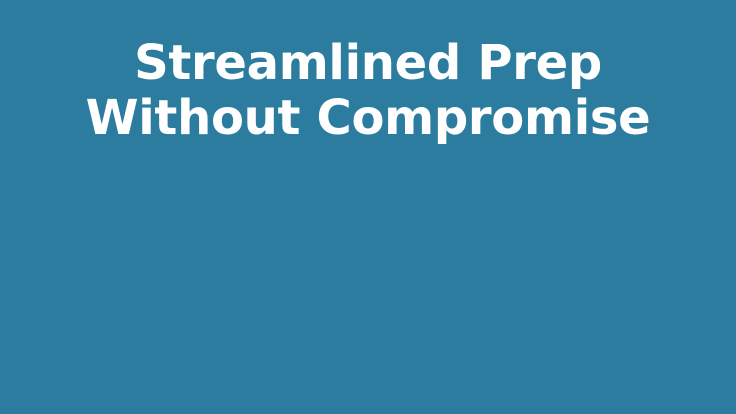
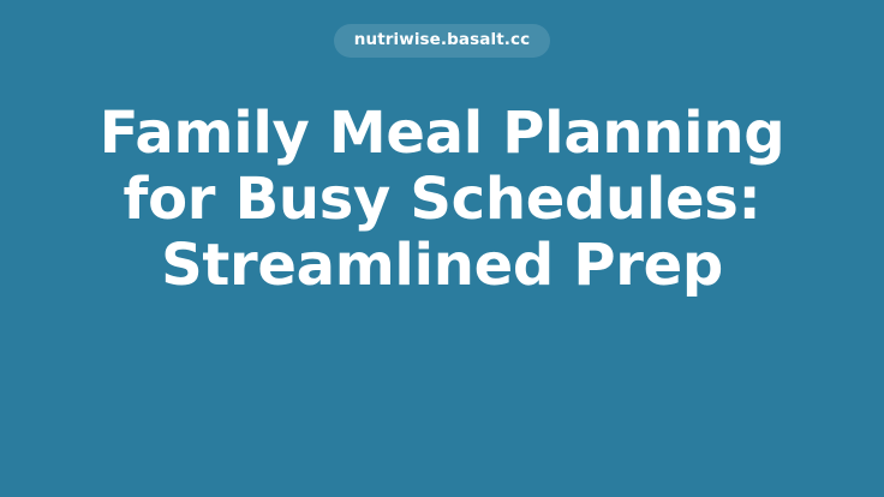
+ nutriwise.basalt.cc
+ Family Meal Planning
+ for Busy Schedules:
  Streamlined Prep
- Without Compromise
